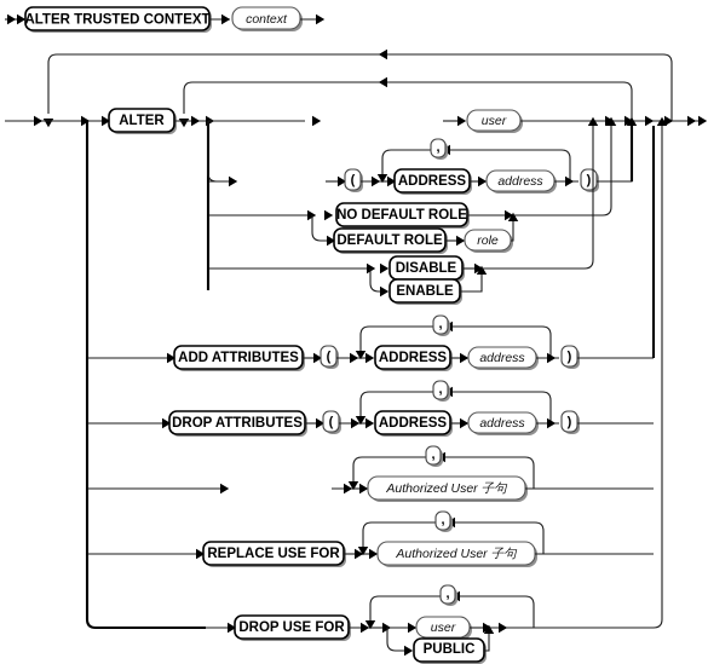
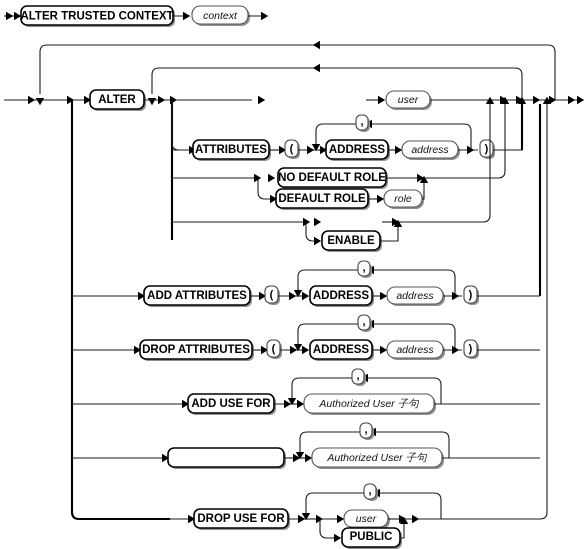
  ALTER TRUSTED CONTEXT
  context
  ALTER
  user
+ ATTRIBUTES
  (
  ,
  ADDRESS
  address
  )
  NO DEFAULT ROLE
  DEFAULT ROLE
  role
- DISABLE
  ENABLE
  ADD ATTRIBUTES
  (
  ,
  ADDRESS
  address
  )
  DROP ATTRIBUTES
  (
  ,
  ADDRESS
  address
  )
+ ADD USE FOR
  ,
  Authorized User 子句
- REPLACE USE FOR
  ,
  Authorized User 子句
  DROP USE FOR
  ,
  user
  PUBLIC
